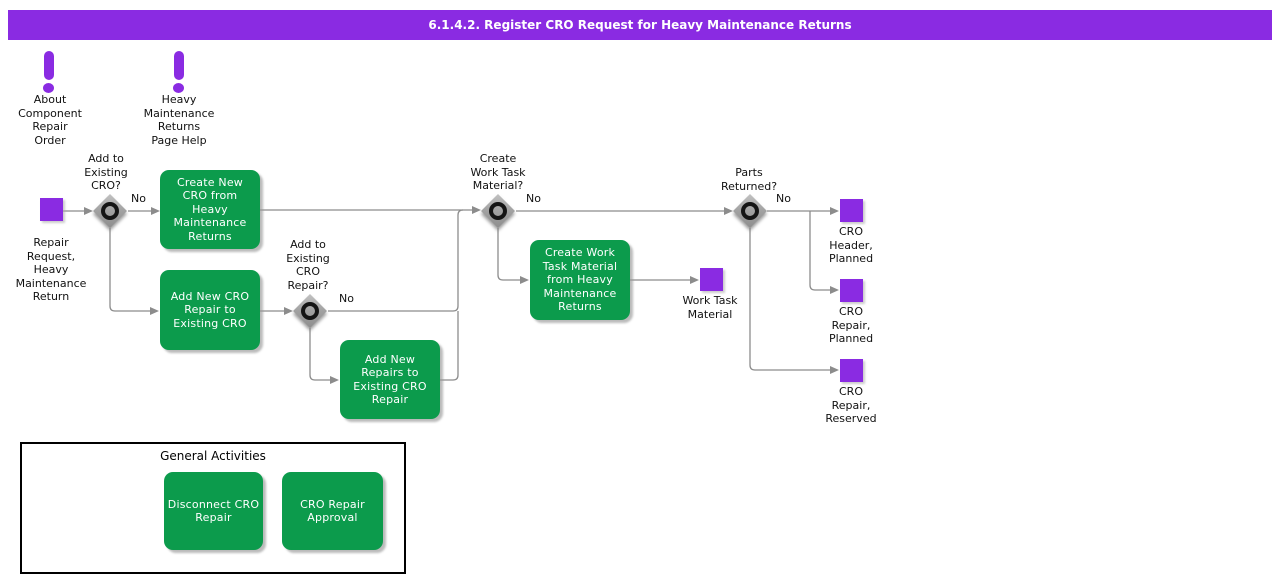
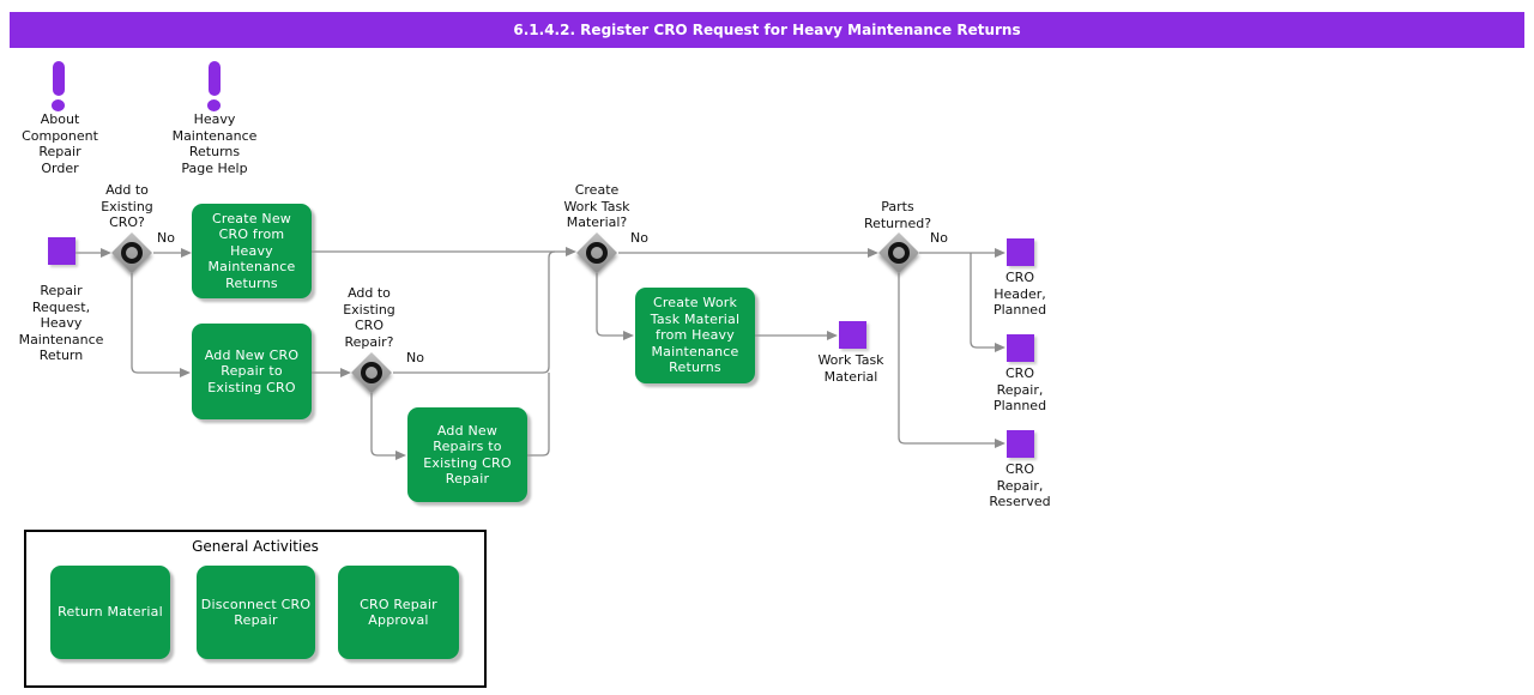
  6.1.4.2. Register CRO Request for Heavy Maintenance Returns
  About
  Component
  Repair
  Order
  Heavy
  Maintenance
  Returns
  Page Help
  Repair
  Request,
  Heavy
  Maintenance
  Return
  Add to
  Existing
  CRO?
  No
  Create New
  CRO from
  Heavy
  Maintenance
  Returns
  Add New CRO
  Repair to
  Existing CRO
  Add to
  Existing
  CRO
  Repair?
  No
  Add New
  Repairs to
  Existing CRO
  Repair
  Create
  Work Task
  Material?
  No
  Create Work
  Task Material
  from Heavy
  Maintenance
  Returns
  Work Task
  Material
  Parts
  Returned?
  No
  CRO
  Header,
  Planned
  CRO
  Repair,
  Planned
  CRO
  Repair,
  Reserved
  General Activities
+ Return Material
  Disconnect CRO
  Repair
  CRO Repair
  Approval
